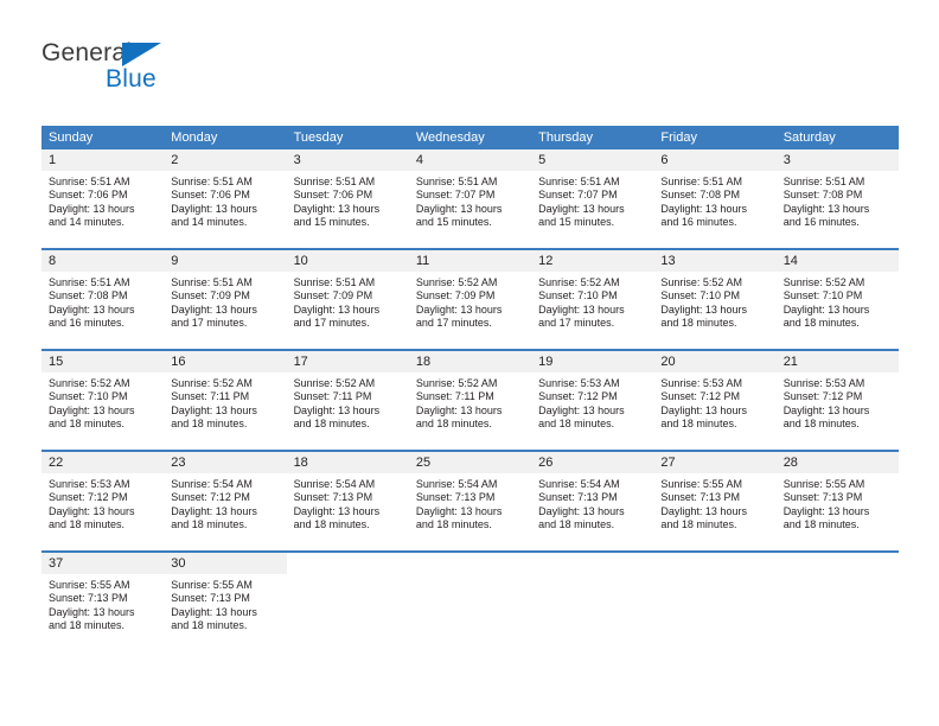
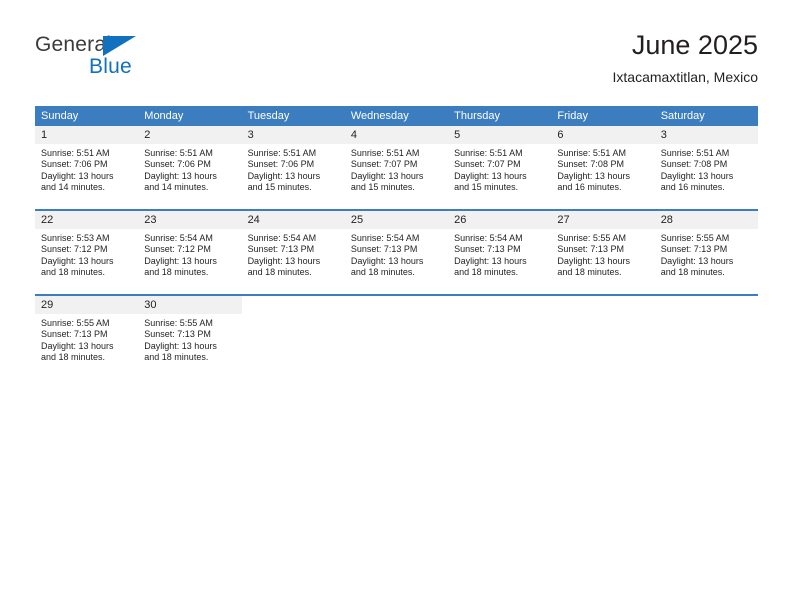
  General
  Blue
+ June 2025
+ Ixtacamaxtitlan, Mexico
  Sunday	Monday	Tuesday	Wednesday	Thursday	Friday	Saturday
  1Sunrise: 5:51 AMSunset: 7:06 PMDaylight: 13 hoursand 14 minutes.	2Sunrise: 5:51 AMSunset: 7:06 PMDaylight: 13 hoursand 14 minutes.	3Sunrise: 5:51 AMSunset: 7:06 PMDaylight: 13 hoursand 15 minutes.	4Sunrise: 5:51 AMSunset: 7:07 PMDaylight: 13 hoursand 15 minutes.	5Sunrise: 5:51 AMSunset: 7:07 PMDaylight: 13 hoursand 15 minutes.	6Sunrise: 5:51 AMSunset: 7:08 PMDaylight: 13 hoursand 16 minutes.	3Sunrise: 5:51 AMSunset: 7:08 PMDaylight: 13 hoursand 16 minutes.
- 8Sunrise: 5:51 AMSunset: 7:08 PMDaylight: 13 hoursand 16 minutes.	9Sunrise: 5:51 AMSunset: 7:09 PMDaylight: 13 hoursand 17 minutes.	10Sunrise: 5:51 AMSunset: 7:09 PMDaylight: 13 hoursand 17 minutes.	11Sunrise: 5:52 AMSunset: 7:09 PMDaylight: 13 hoursand 17 minutes.	12Sunrise: 5:52 AMSunset: 7:10 PMDaylight: 13 hoursand 17 minutes.	13Sunrise: 5:52 AMSunset: 7:10 PMDaylight: 13 hoursand 18 minutes.	14Sunrise: 5:52 AMSunset: 7:10 PMDaylight: 13 hoursand 18 minutes.
- 15Sunrise: 5:52 AMSunset: 7:10 PMDaylight: 13 hoursand 18 minutes.	16Sunrise: 5:52 AMSunset: 7:11 PMDaylight: 13 hoursand 18 minutes.	17Sunrise: 5:52 AMSunset: 7:11 PMDaylight: 13 hoursand 18 minutes.	18Sunrise: 5:52 AMSunset: 7:11 PMDaylight: 13 hoursand 18 minutes.	19Sunrise: 5:53 AMSunset: 7:12 PMDaylight: 13 hoursand 18 minutes.	20Sunrise: 5:53 AMSunset: 7:12 PMDaylight: 13 hoursand 18 minutes.	21Sunrise: 5:53 AMSunset: 7:12 PMDaylight: 13 hoursand 18 minutes.
- 22Sunrise: 5:53 AMSunset: 7:12 PMDaylight: 13 hoursand 18 minutes.	23Sunrise: 5:54 AMSunset: 7:12 PMDaylight: 13 hoursand 18 minutes.	18Sunrise: 5:54 AMSunset: 7:13 PMDaylight: 13 hoursand 18 minutes.	25Sunrise: 5:54 AMSunset: 7:13 PMDaylight: 13 hoursand 18 minutes.	26Sunrise: 5:54 AMSunset: 7:13 PMDaylight: 13 hoursand 18 minutes.	27Sunrise: 5:55 AMSunset: 7:13 PMDaylight: 13 hoursand 18 minutes.	28Sunrise: 5:55 AMSunset: 7:13 PMDaylight: 13 hoursand 18 minutes.
+ 22Sunrise: 5:53 AMSunset: 7:12 PMDaylight: 13 hoursand 18 minutes.	23Sunrise: 5:54 AMSunset: 7:12 PMDaylight: 13 hoursand 18 minutes.	24Sunrise: 5:54 AMSunset: 7:13 PMDaylight: 13 hoursand 18 minutes.	25Sunrise: 5:54 AMSunset: 7:13 PMDaylight: 13 hoursand 18 minutes.	26Sunrise: 5:54 AMSunset: 7:13 PMDaylight: 13 hoursand 18 minutes.	27Sunrise: 5:55 AMSunset: 7:13 PMDaylight: 13 hoursand 18 minutes.	28Sunrise: 5:55 AMSunset: 7:13 PMDaylight: 13 hoursand 18 minutes.
- 37Sunrise: 5:55 AMSunset: 7:13 PMDaylight: 13 hoursand 18 minutes.	30Sunrise: 5:55 AMSunset: 7:13 PMDaylight: 13 hoursand 18 minutes.
+ 29Sunrise: 5:55 AMSunset: 7:13 PMDaylight: 13 hoursand 18 minutes.	30Sunrise: 5:55 AMSunset: 7:13 PMDaylight: 13 hoursand 18 minutes.
